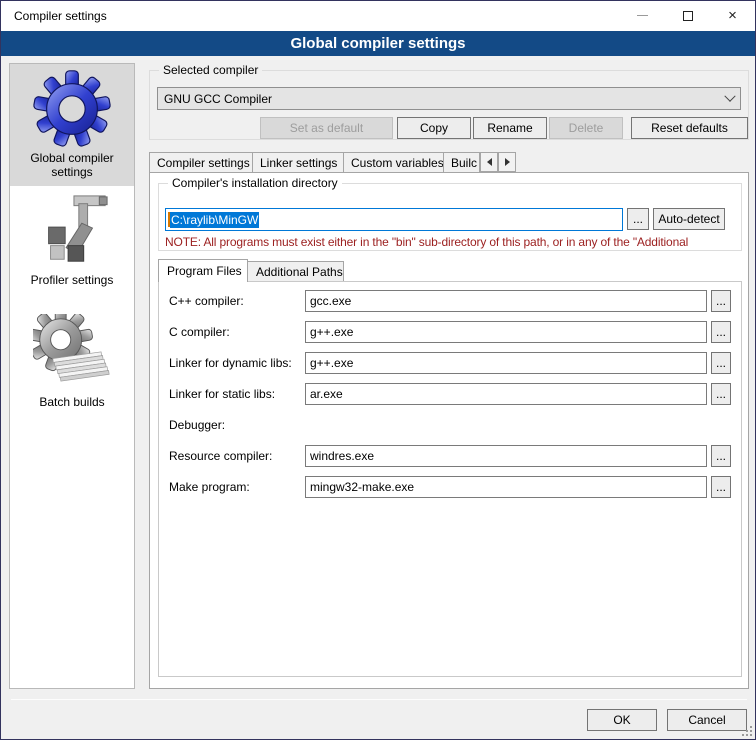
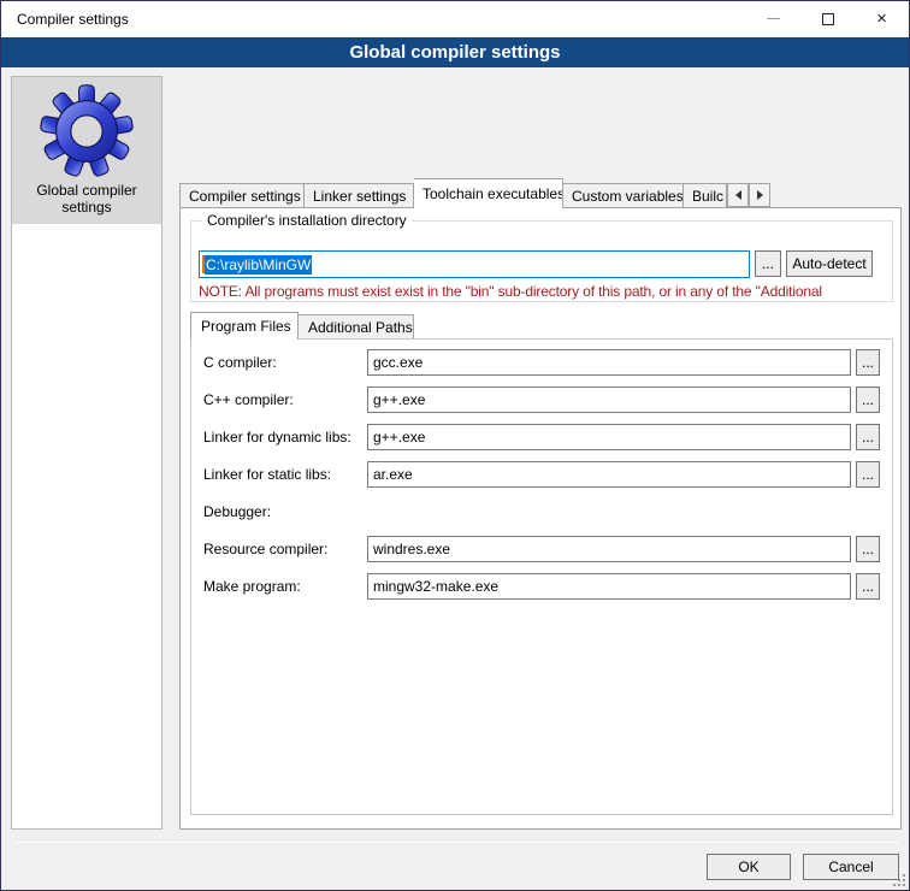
  Compiler settings
  ×
  Global compiler settings
  Global compiler settings
- Profiler settings
- Batch builds
- Selected compiler
- GNU GCC Compiler
- Set as default
- Copy
- Rename
- Delete
- Reset defaults
  Compiler settings
  Linker settings
+ Toolchain executables
  Custom variables
  Builc
  Compiler's installation directory
  C:\raylib\MinGW
  ...
  Auto-detect
- NOTE: All programs must exist either in the "bin" sub-directory of this path, or in any of the "Additional
+ NOTE: All programs must exist exist in the "bin" sub-directory of this path, or in any of the "Additional
  Program Files
  Additional Paths
- C++ compiler:
+ C compiler:
  gcc.exe
  ...
- C compiler:
+ C++ compiler:
  g++.exe
  ...
  Linker for dynamic libs:
  g++.exe
  ...
  Linker for static libs:
  ar.exe
  ...
  Debugger:
  Resource compiler:
  windres.exe
  ...
  Make program:
  mingw32-make.exe
  ...
  OK
  Cancel
